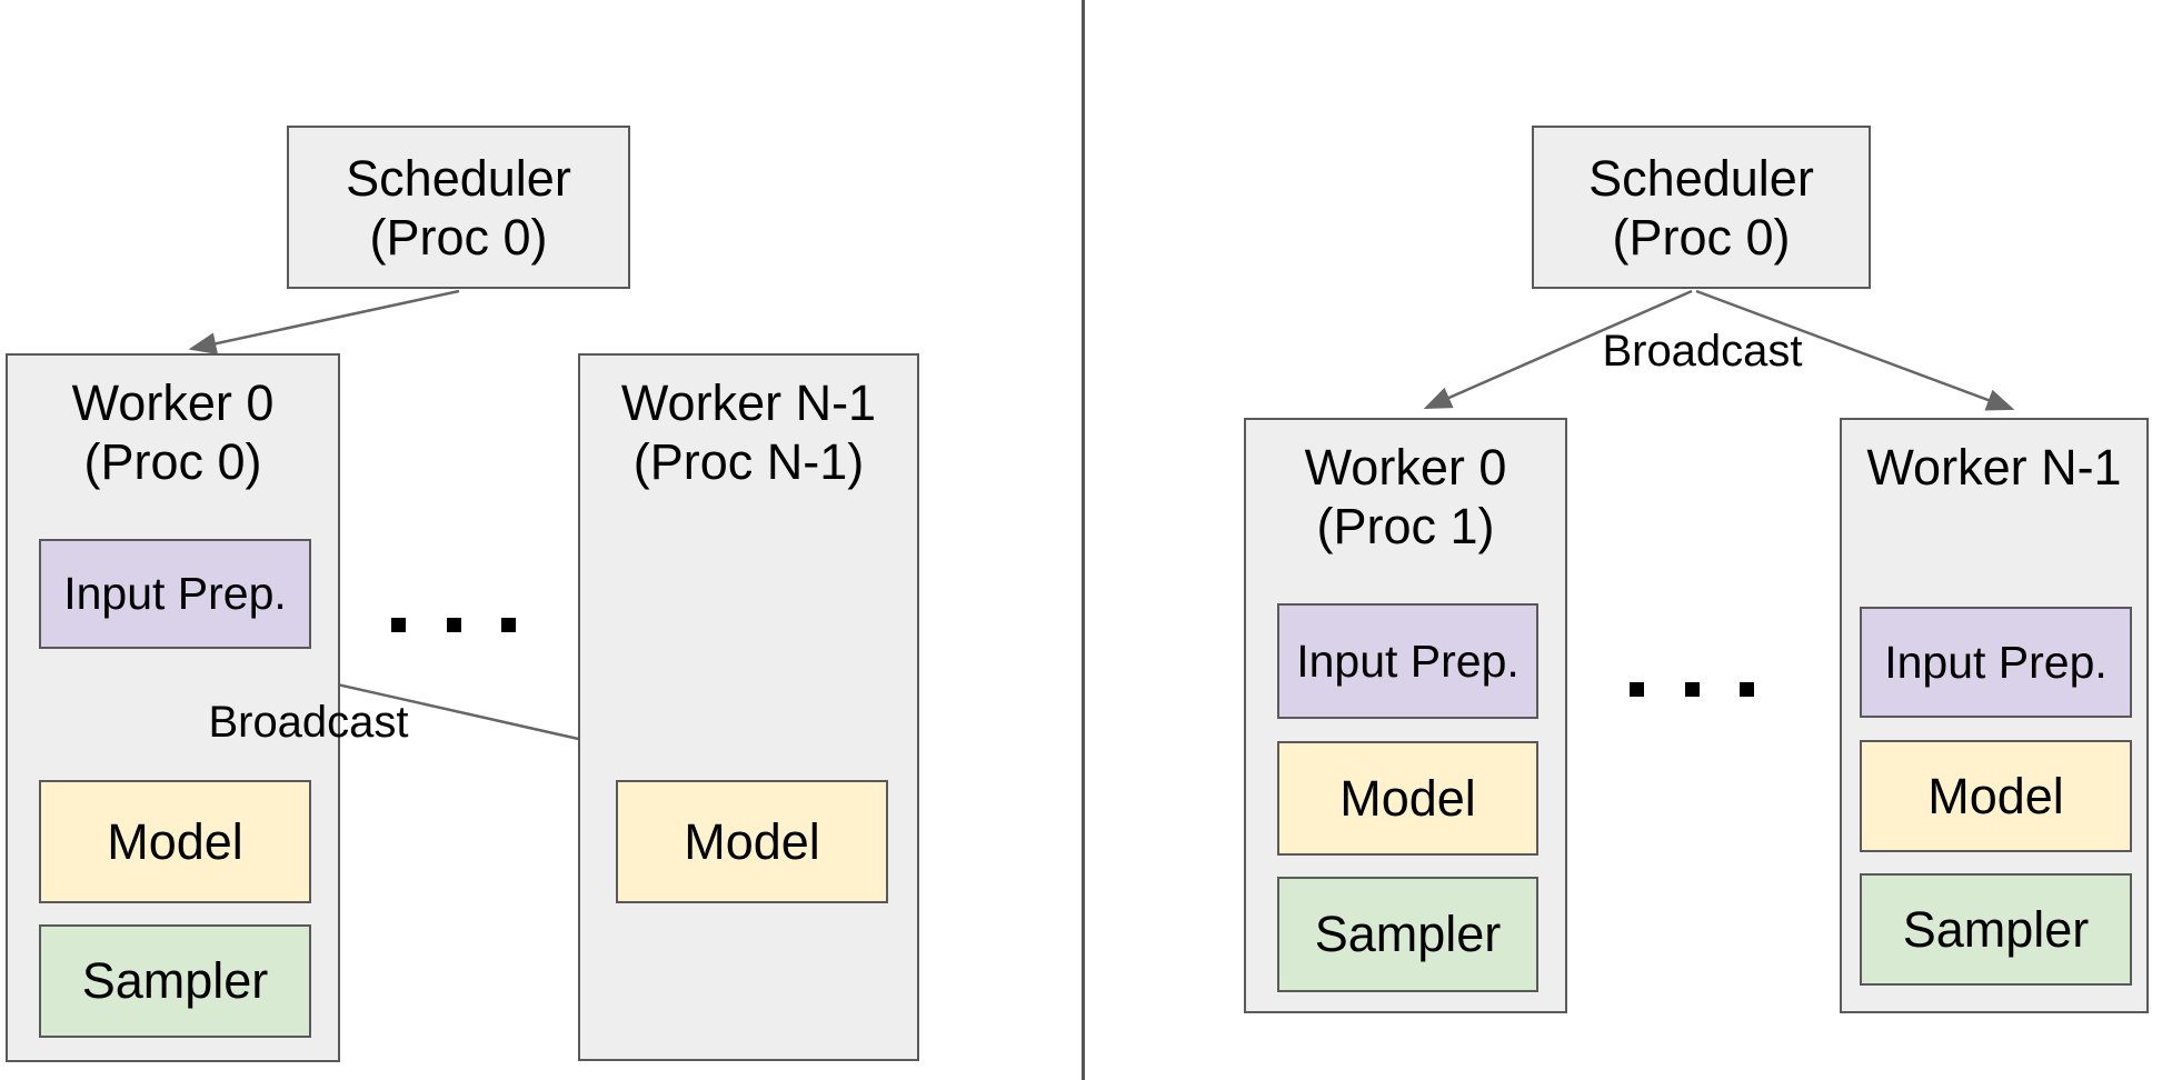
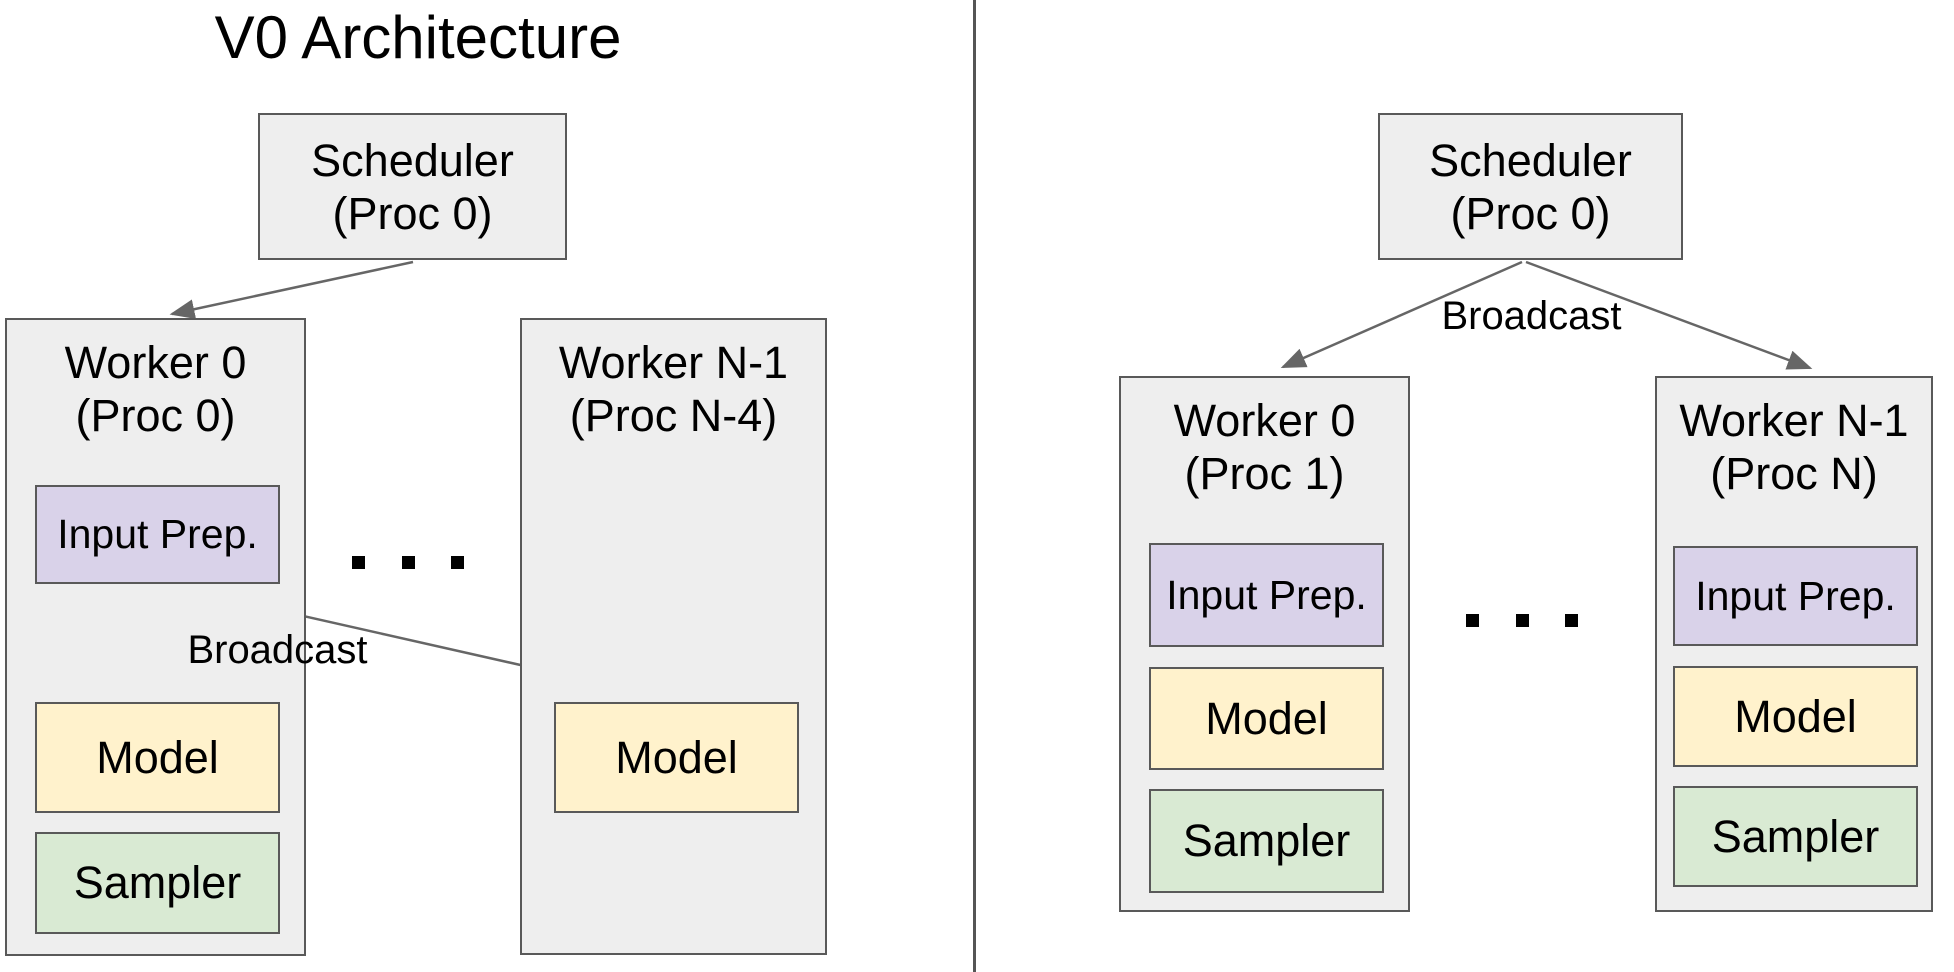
+ V0 Architecture
  Scheduler
  (Proc 0)
  Worker 0
  (Proc 0)
  Input Prep.
  Model
  Sampler
  Broadcast
  Worker N-1
- (Proc N-1)
+ (Proc N-4)
  Model
  Scheduler
  (Proc 0)
  Broadcast
  Worker 0
  (Proc 1)
  Input Prep.
  Model
  Sampler
  Worker N-1
+ (Proc N)
  Input Prep.
  Model
  Sampler
